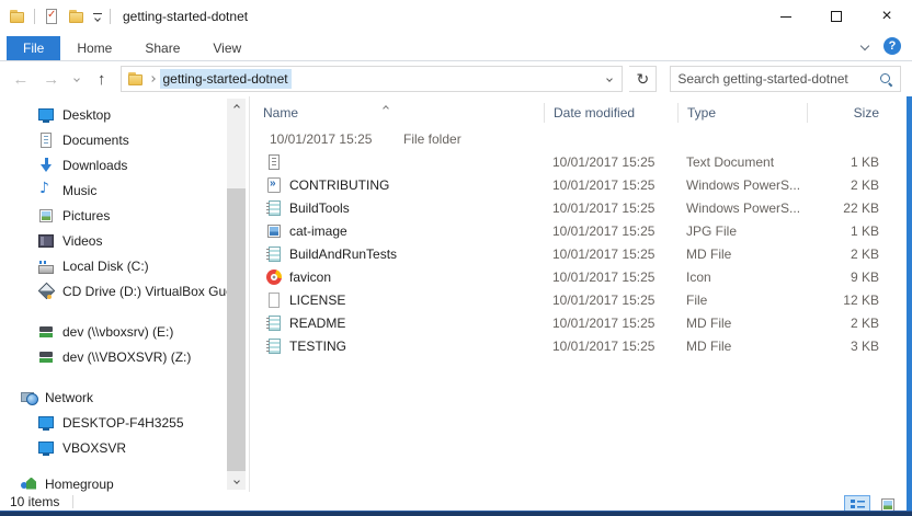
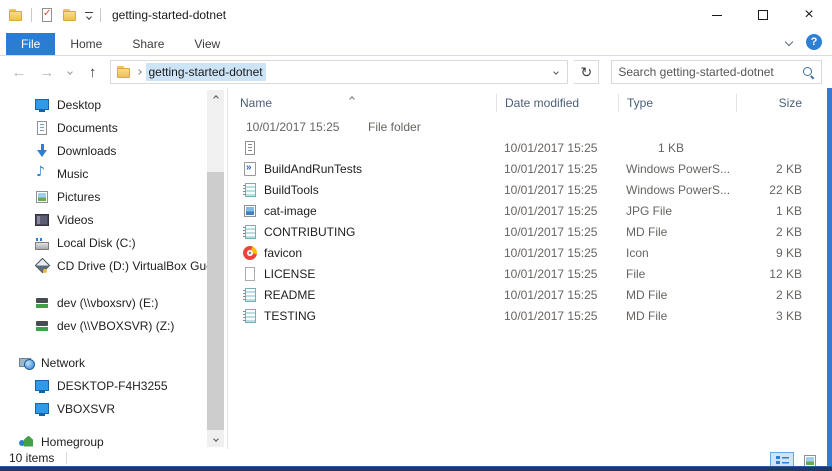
  getting-started-dotnet
  ×
  File
  Home
  Share
  View
  ?
  ←
  →
  ↑
  getting-started-dotnet
  ↻
  Search getting-started-dotnet
  Desktop
  Documents
  Downloads
  Music
  Pictures
  Videos
  Local Disk (C:)
  CD Drive (D:) VirtualBox Gu
  dev (\\vboxsrv) (E:)
  dev (\\VBOXSVR) (Z:)
  Network
  DESKTOP-F4H3255
  VBOXSVR
  Homegroup
  Name
  Date modified
  Type
  Size
  10/01/2017 15:25
  File folder
  10/01/2017 15:25
- Text Document
  1 KB
- CONTRIBUTING
+ BuildAndRunTests
  10/01/2017 15:25
  Windows PowerS...
  2 KB
  BuildTools
  10/01/2017 15:25
  Windows PowerS...
  22 KB
  cat-image
  10/01/2017 15:25
  JPG File
  1 KB
- BuildAndRunTests
+ CONTRIBUTING
  10/01/2017 15:25
  MD File
  2 KB
  favicon
  10/01/2017 15:25
  Icon
  9 KB
  LICENSE
  10/01/2017 15:25
  File
  12 KB
  README
  10/01/2017 15:25
  MD File
  2 KB
  TESTING
  10/01/2017 15:25
  MD File
  3 KB
  10 items
